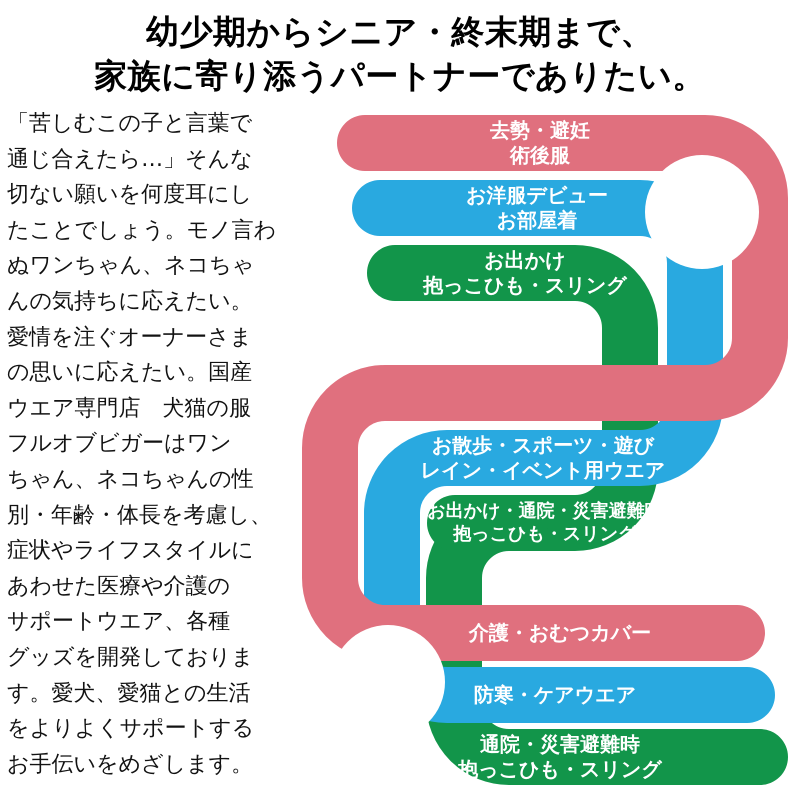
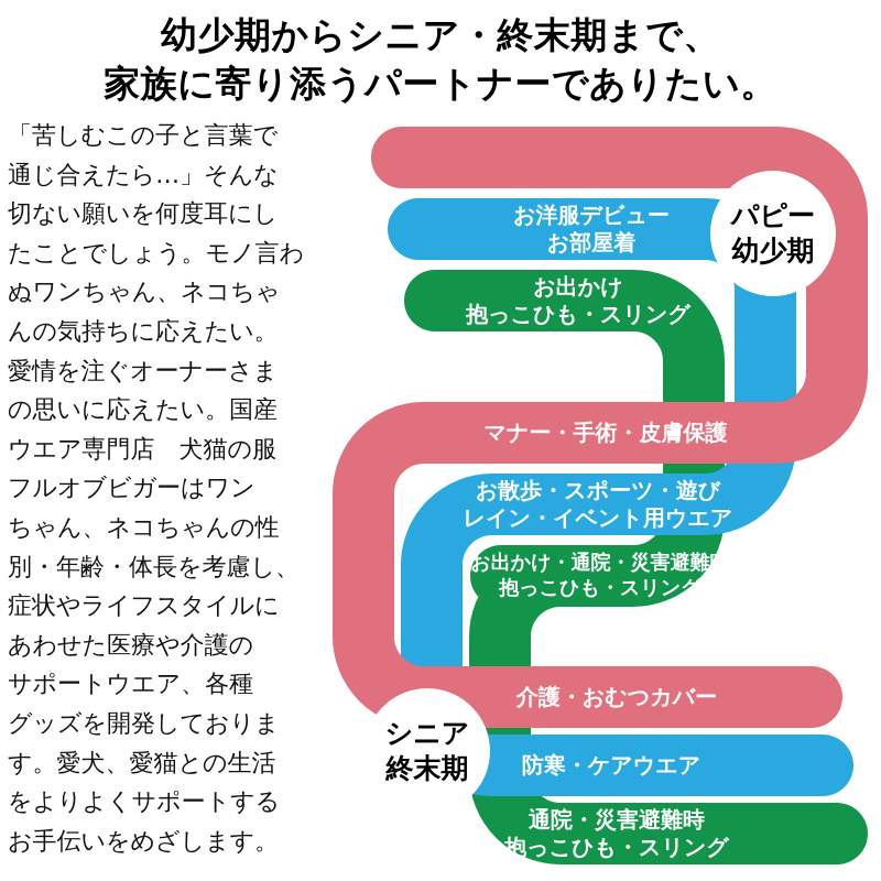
  幼少期からシニア・終末期まで、
  家族に寄り添うパートナーでありたい。
  「苦しむこの子と言葉で
  通じ合えたら…」そんな
  切ない願いを何度耳にし
  たことでしょう。モノ言わ
  ぬワンちゃん、ネコちゃ
  んの気持ちに応えたい。
  愛情を注ぐオーナーさま
  の思いに応えたい。国産
  ウエア専門店 犬猫の服
  フルオブビガーはワン
  ちゃん、ネコちゃんの性
  別・年齢・体長を考慮し、
  症状やライフスタイルに
  あわせた医療や介護の
  サポートウエア、各種
  グッズを開発しておりま
  す。愛犬、愛猫との生活
  をよりよくサポートする
  お手伝いをめざします。
- 去勢・避妊
- 術後服
  お洋服デビュー
  お部屋着
  お出かけ
  抱っこひも・スリング
+ マナー・手術・皮膚保護
  お散歩・スポーツ・遊び
  レイン・イベント用ウエア
  お出かけ・通院・災害避難時
  抱っこひも・スリング
  介護・おむつカバー
  防寒・ケアウエア
  通院・災害避難時
  抱っこひも・スリング
+ パピー
+ 幼少期
+ シニア
+ 終末期
